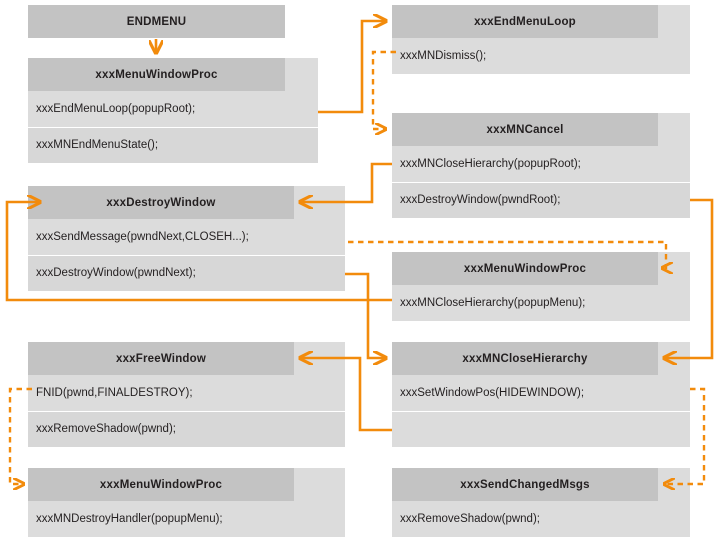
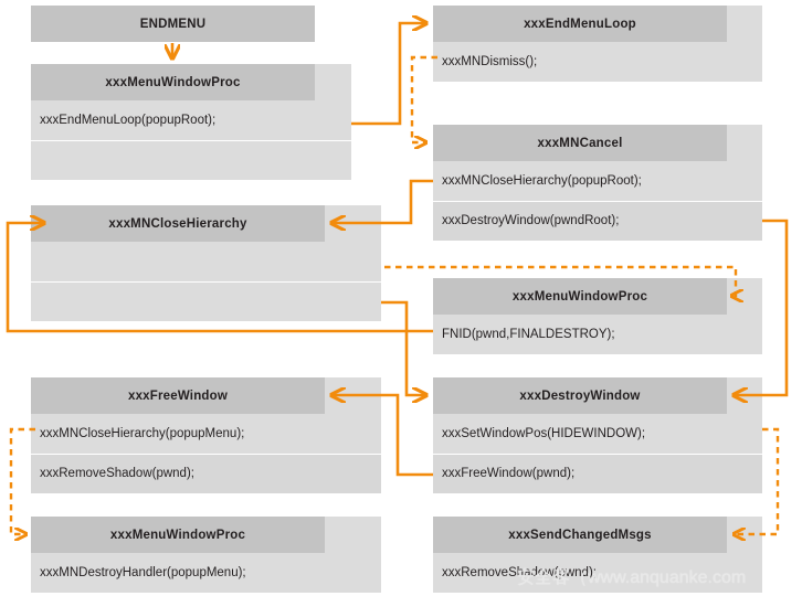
  ENDMENU
  xxxEndMenuLoop(popupRoot);
- xxxMNEndMenuState();
  xxxMenuWindowProc
  xxxMNDismiss();
  xxxEndMenuLoop
  xxxMNCloseHierarchy(popupRoot);
  xxxDestroyWindow(pwndRoot);
  xxxMNCancel
- xxxSendMessage(pwndNext,CLOSEH...);
- xxxDestroyWindow(pwndNext);
- xxxDestroyWindow
+ xxxMNCloseHierarchy
- xxxMNCloseHierarchy(popupMenu);
+ FNID(pwnd,FINALDESTROY);
  xxxMenuWindowProc
- FNID(pwnd,FINALDESTROY);
+ xxxMNCloseHierarchy(popupMenu);
  xxxRemoveShadow(pwnd);
  xxxFreeWindow
  xxxSetWindowPos(HIDEWINDOW);
+ xxxFreeWindow(pwnd);
- xxxMNCloseHierarchy
+ xxxDestroyWindow
  xxxMNDestroyHandler(popupMenu);
  xxxMenuWindowProc
  xxxRemoveShadow(pwnd);
  xxxSendChangedMsgs
+ 安全客（www.anquanke.com
